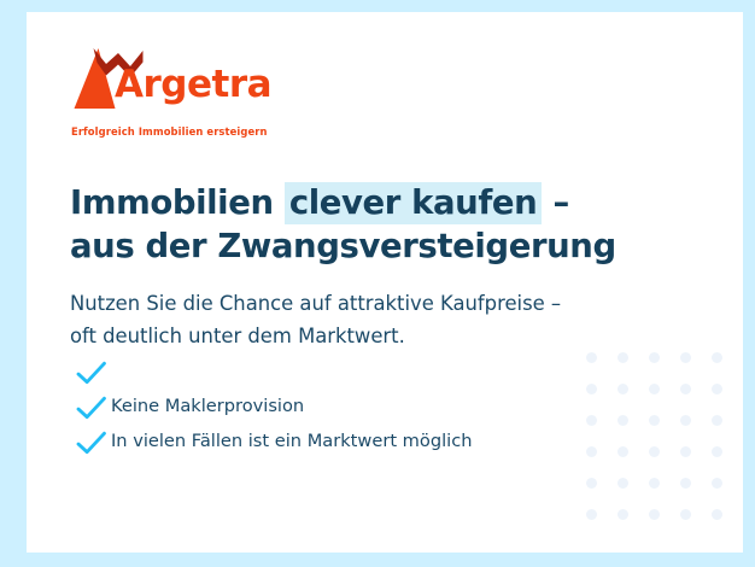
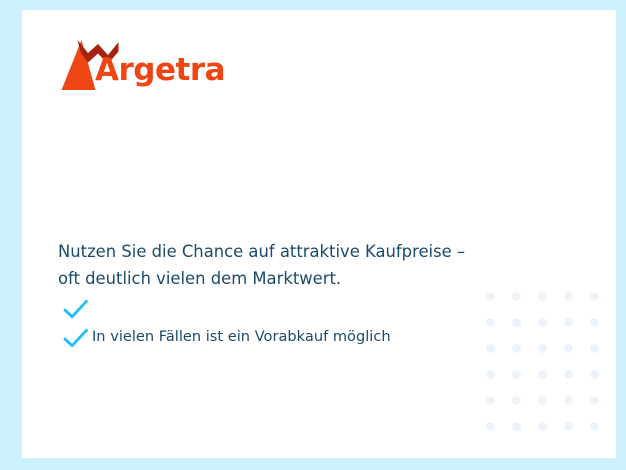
  Argetra
- Erfolgreich Immobilien ersteigern
- Immobilien clever kaufen –
- aus der Zwangsversteigerung
  Nutzen Sie die Chance auf attraktive Kaufpreise –
- oft deutlich unter dem Marktwert.
+ oft deutlich vielen dem Marktwert.
- Keine Maklerprovision
- In vielen Fällen ist ein Marktwert möglich
+ In vielen Fällen ist ein Vorabkauf möglich
